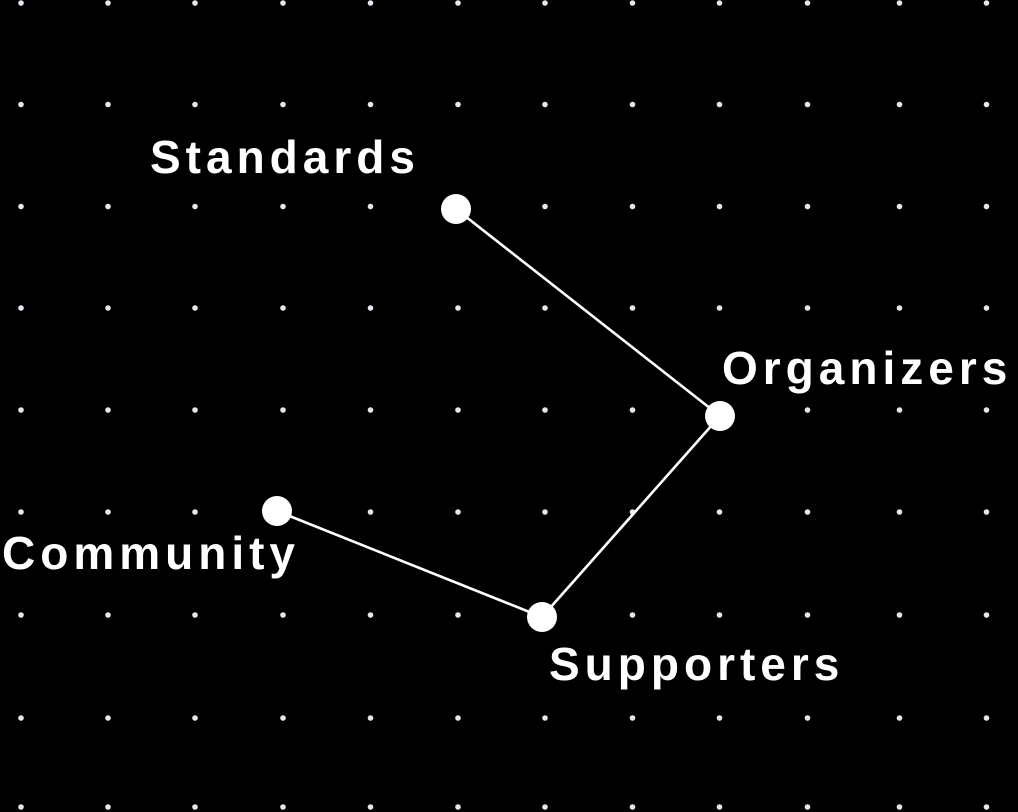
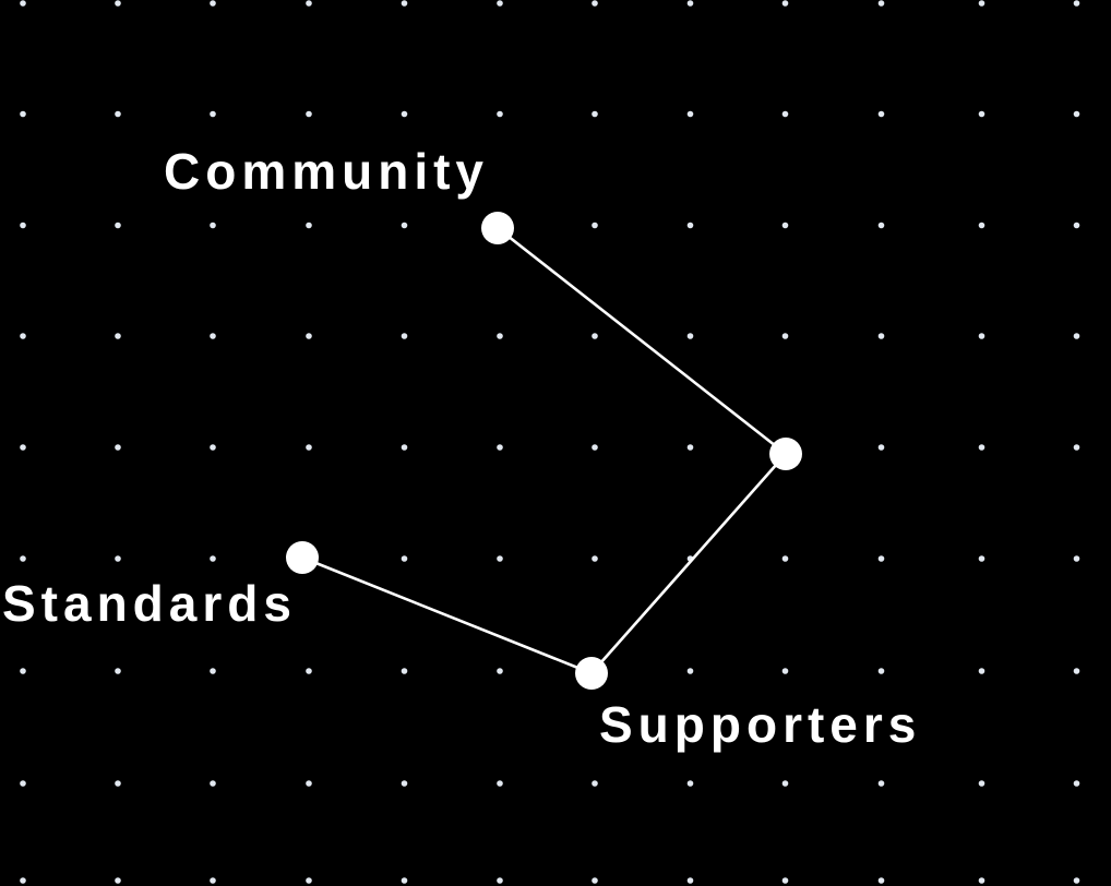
- Standards
+ Community
- Organizers
- Community
+ Standards
  Supporters
